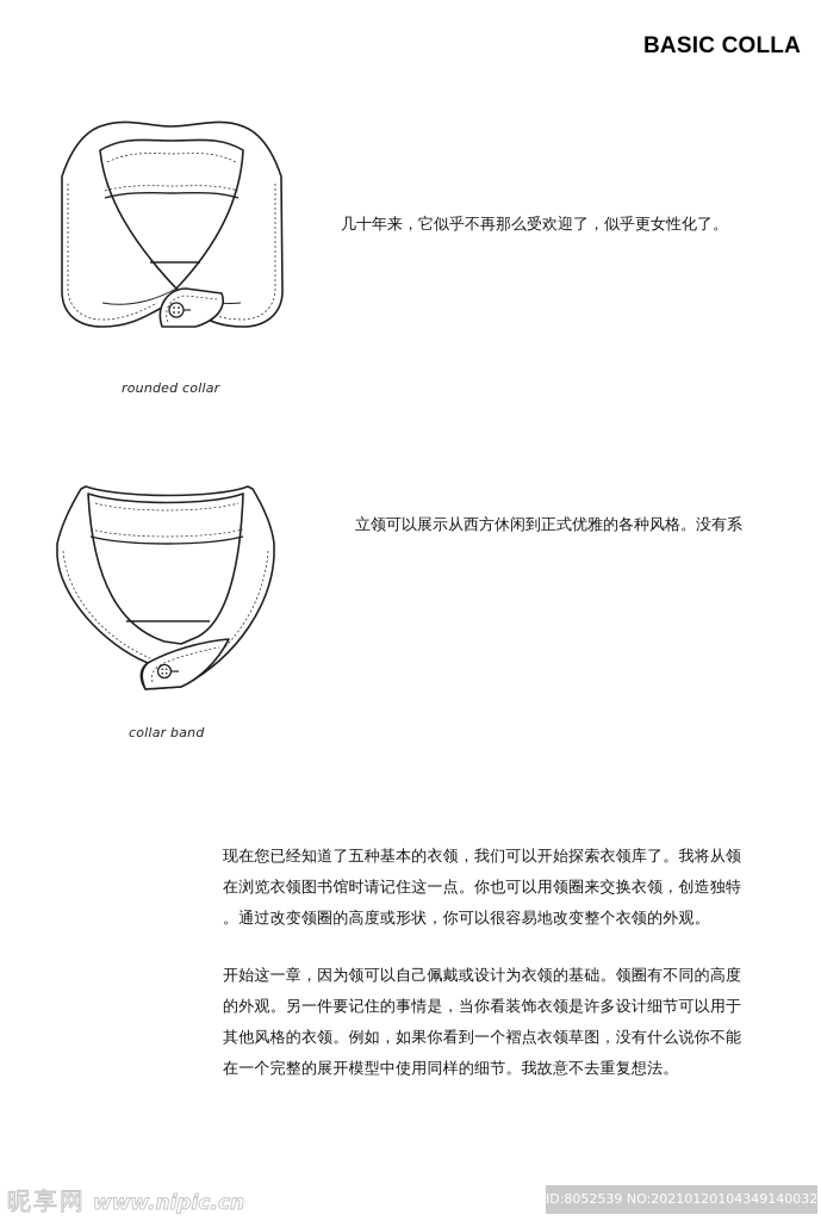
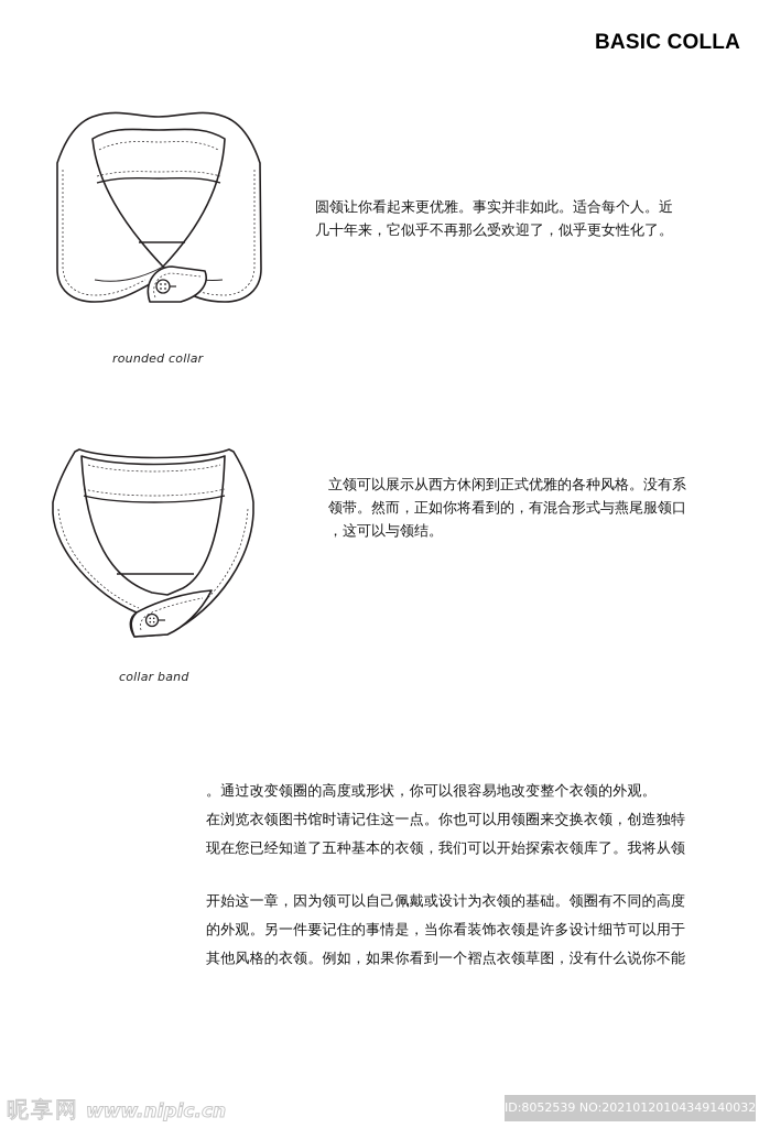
  BASIC COLLA
  rounded collar
+ 圆领让你看起来更优雅。事实并非如此。适合每个人。近
  几十年来，它似乎不再那么受欢迎了，似乎更女性化了。
  collar band
  立领可以展示从西方休闲到正式优雅的各种风格。没有系
+ 领带。然而，正如你将看到的，有混合形式与燕尾服领口
+ ，这可以与领结。
- 现在您已经知道了五种基本的衣领，我们可以开始探索衣领库了。我将从领
+ 。通过改变领圈的高度或形状，你可以很容易地改变整个衣领的外观。
  在浏览衣领图书馆时请记住这一点。你也可以用领圈来交换衣领，创造独特
- 。通过改变领圈的高度或形状，你可以很容易地改变整个衣领的外观。
+ 现在您已经知道了五种基本的衣领，我们可以开始探索衣领库了。我将从领
  开始这一章，因为领可以自己佩戴或设计为衣领的基础。领圈有不同的高度
  的外观。另一件要记住的事情是，当你看装饰衣领是许多设计细节可以用于
  其他风格的衣领。例如，如果你看到一个褶点衣领草图，没有什么说你不能
- 在一个完整的展开模型中使用同样的细节。我故意不去重复想法。
  昵享网 www.nipic.cn
  ID:8052539 NO:20210120104349140032
